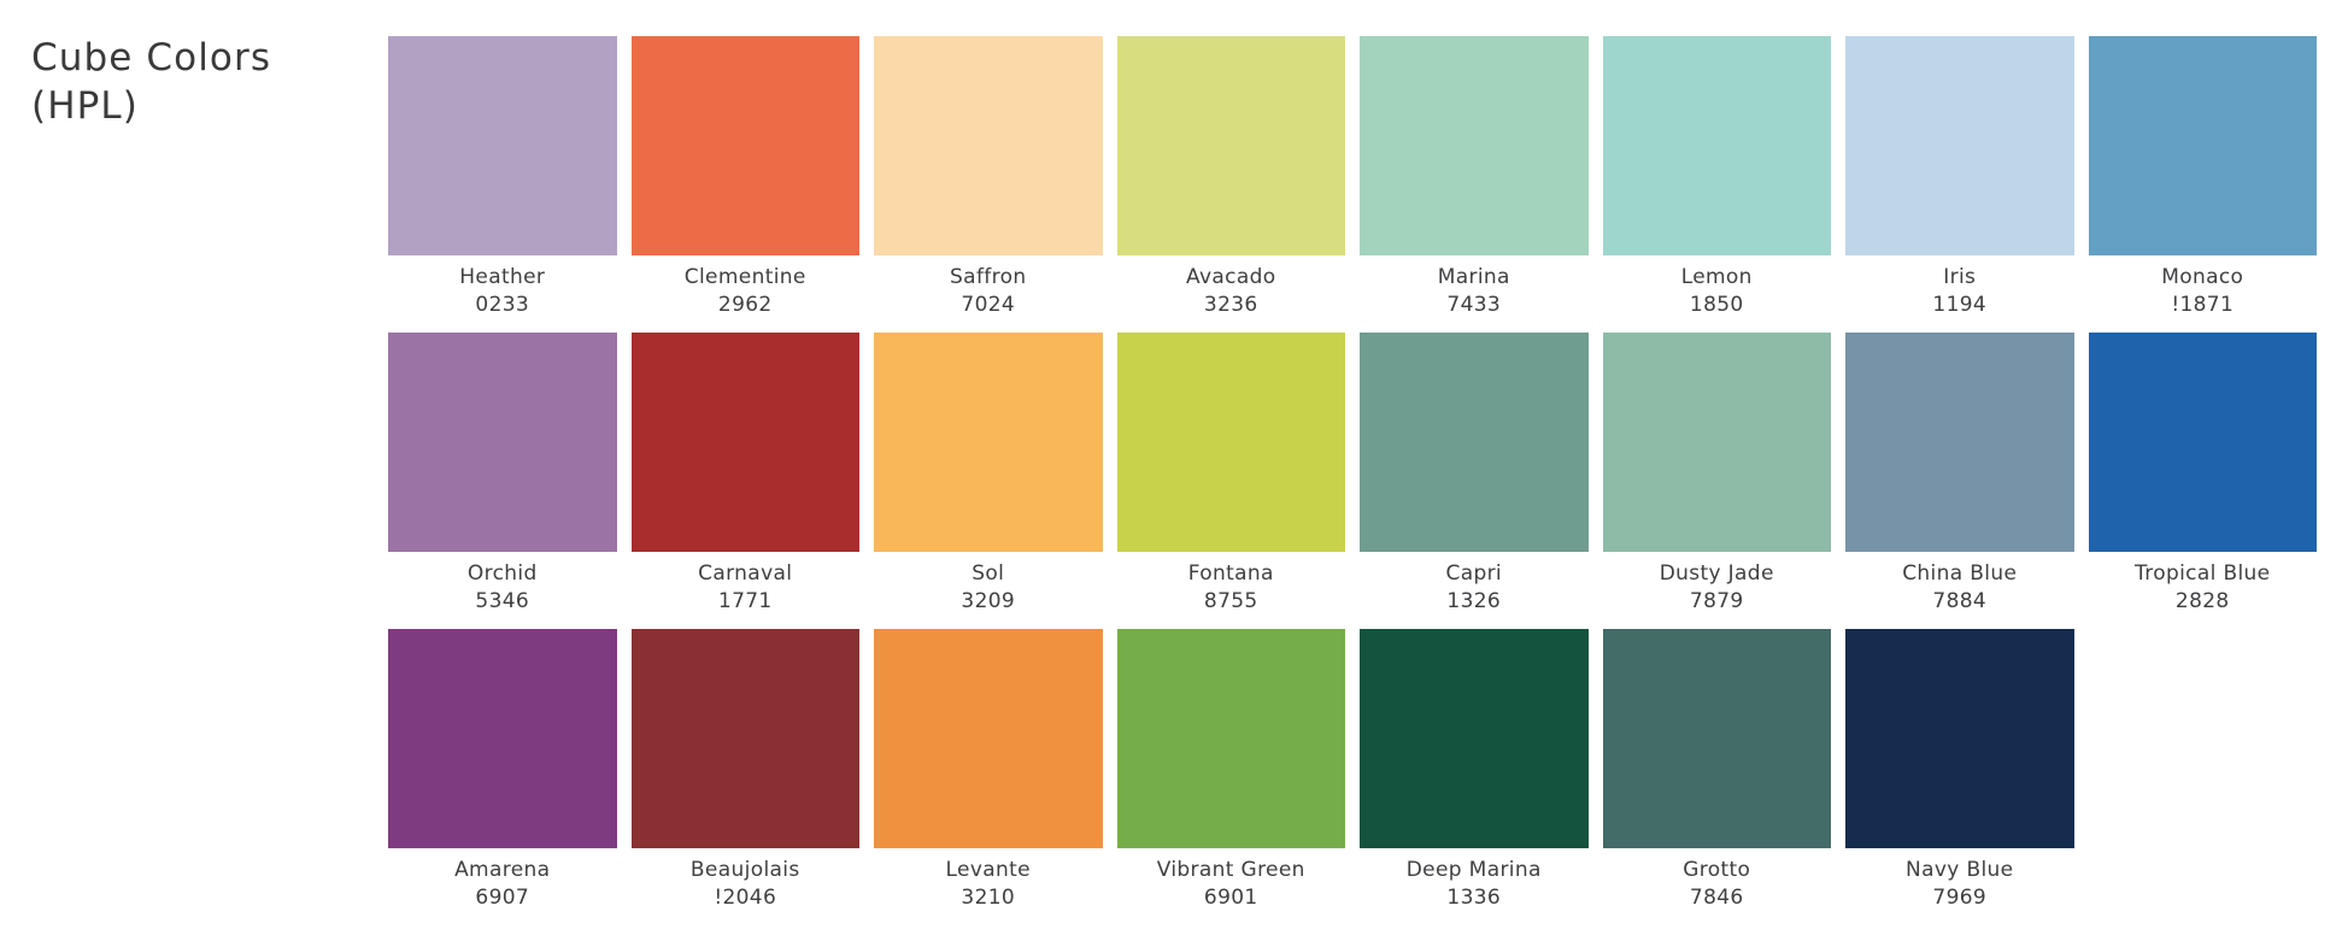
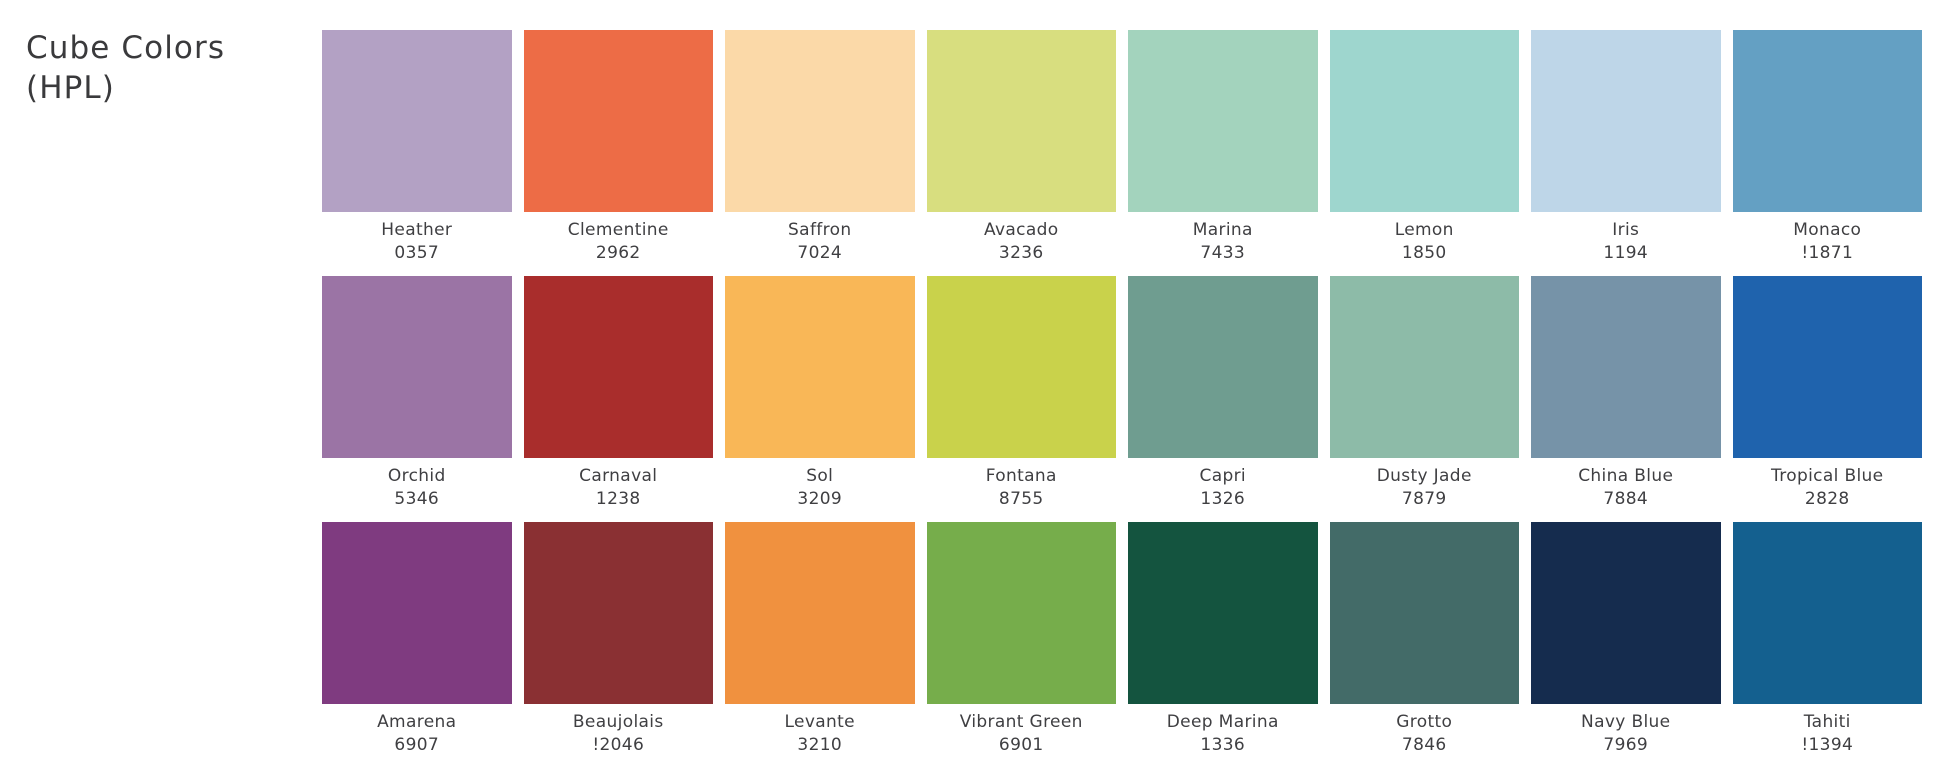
  Cube Colors
  (HPL)
  Heather
- 0233
+ 0357
  Clementine
  2962
  Saffron
  7024
  Avacado
  3236
  Marina
  7433
  Lemon
  1850
  Iris
  1194
  Monaco
  !1871
  Orchid
  5346
  Carnaval
- 1771
+ 1238
  Sol
  3209
  Fontana
  8755
  Capri
  1326
  Dusty Jade
  7879
  China Blue
  7884
  Tropical Blue
  2828
  Amarena
  6907
  Beaujolais
  !2046
  Levante
  3210
  Vibrant Green
  6901
  Deep Marina
  1336
  Grotto
  7846
  Navy Blue
  7969
+ Tahiti
+ !1394
